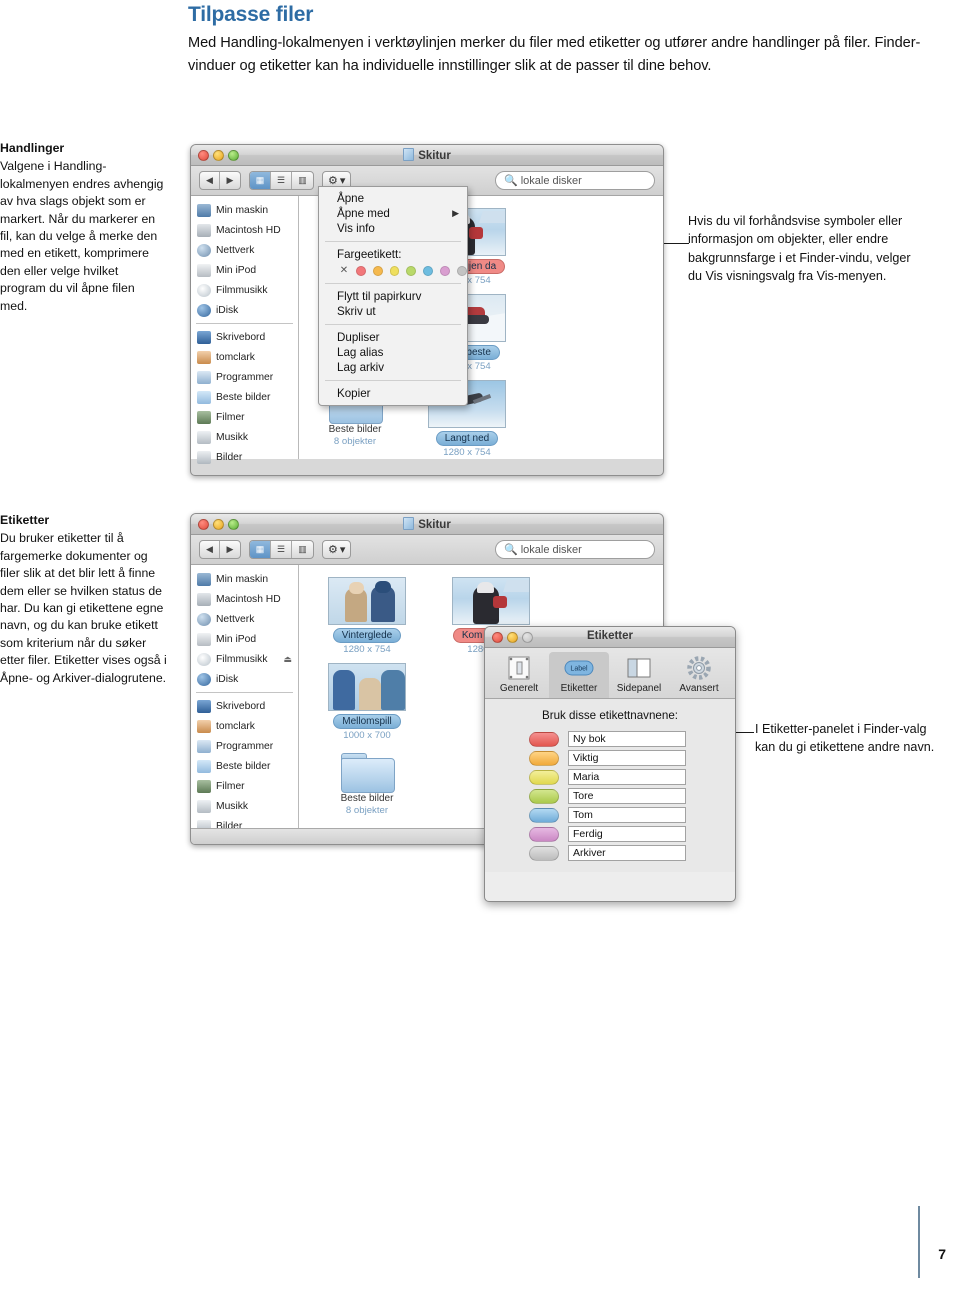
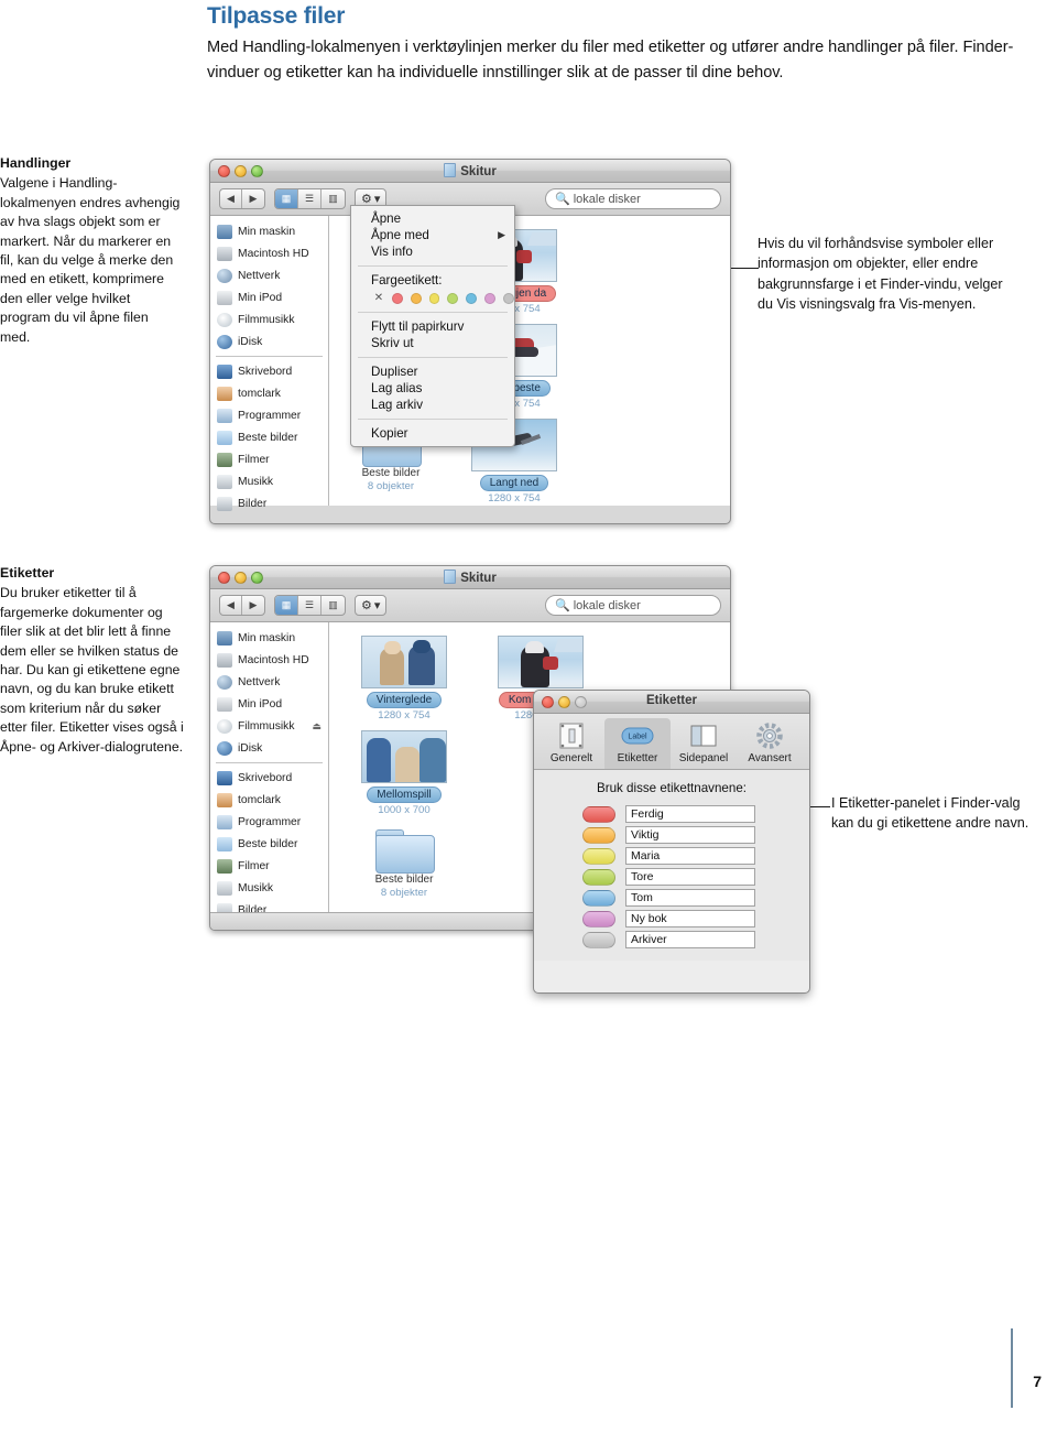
  Tilpasse filer
  Med Handling-lokalmenyen i verktøylinjen merker du filer med etiketter og utfører andre handlinger på filer. Finder-vinduer og etiketter kan ha individuelle innstillinger slik at de passer til dine behov.
  Handlinger
  Valgene i Handling-lokalmenyen endres avhengig av hva slags objekt som er markert. Når du markerer en fil, kan du velge å merke den med en etikett, komprimere den eller velge hvilket program du vil åpne filen med.
  Etiketter
  Du bruker etiketter til å fargemerke dokumenter og filer slik at det blir lett å finne dem eller se hvilken status de har. Du kan gi etikettene egne navn, og du kan bruke etikett som kriterium når du søker etter filer. Etiketter vises også i Åpne- og Arkiver-dialogrutene.
  Hvis du vil forhåndsvise symboler eller informasjon om objekter, eller endre bakgrunnsfarge i et Finder-vindu, velger du Vis visningsvalg fra Vis-menyen.
  I Etiketter-panelet i Finder-valg kan du gi etikettene andre navn.
  Skitur
  ◀
  ▶
  ▦
  ☰
  ▥
  ⚙
  ▾
  🔍
  lokale disker
  Min maskin
  Macintosh HD
  Nettverk
  Min iPod
  Filmmusikk
  iDisk
  Skrivebord
  tomclark
  Programmer
  Beste bilder
  Filmer
  Musikk
  Bilder
  Langt ned
  1280 x 754
  Beste bilder
  8 objekter
  Åpne
  Åpne med
  ▶
  Vis info
  Fargeetikett:
  ✕
  Flytt til papirkurv
  Skriv ut
  Dupliser
  Lag alias
  Lag arkiv
  Kopier
  Skitur
  ◀
  ▶
  ▦
  ☰
  ▥
  ⚙
  ▾
  🔍
  lokale disker
  Min maskin
  Macintosh HD
  Nettverk
  Min iPod
  Filmmusikk
  ⏏
  iDisk
  Skrivebord
  tomclark
  Programmer
  Beste bilder
  Filmer
  Musikk
  Bilder
  Vinterglede
  1280 x 754
  Mellomspill
  1000 x 700
  Beste bilder
  8 objekter
  Etiketter
  Generelt
  Etiketter
  Sidepanel
  Avansert
  Bruk disse etikettnavnene:
- Ny bok
+ Ferdig
  Viktig
  Maria
  Tore
  Tom
- Ferdig
+ Ny bok
  Arkiver
  7
